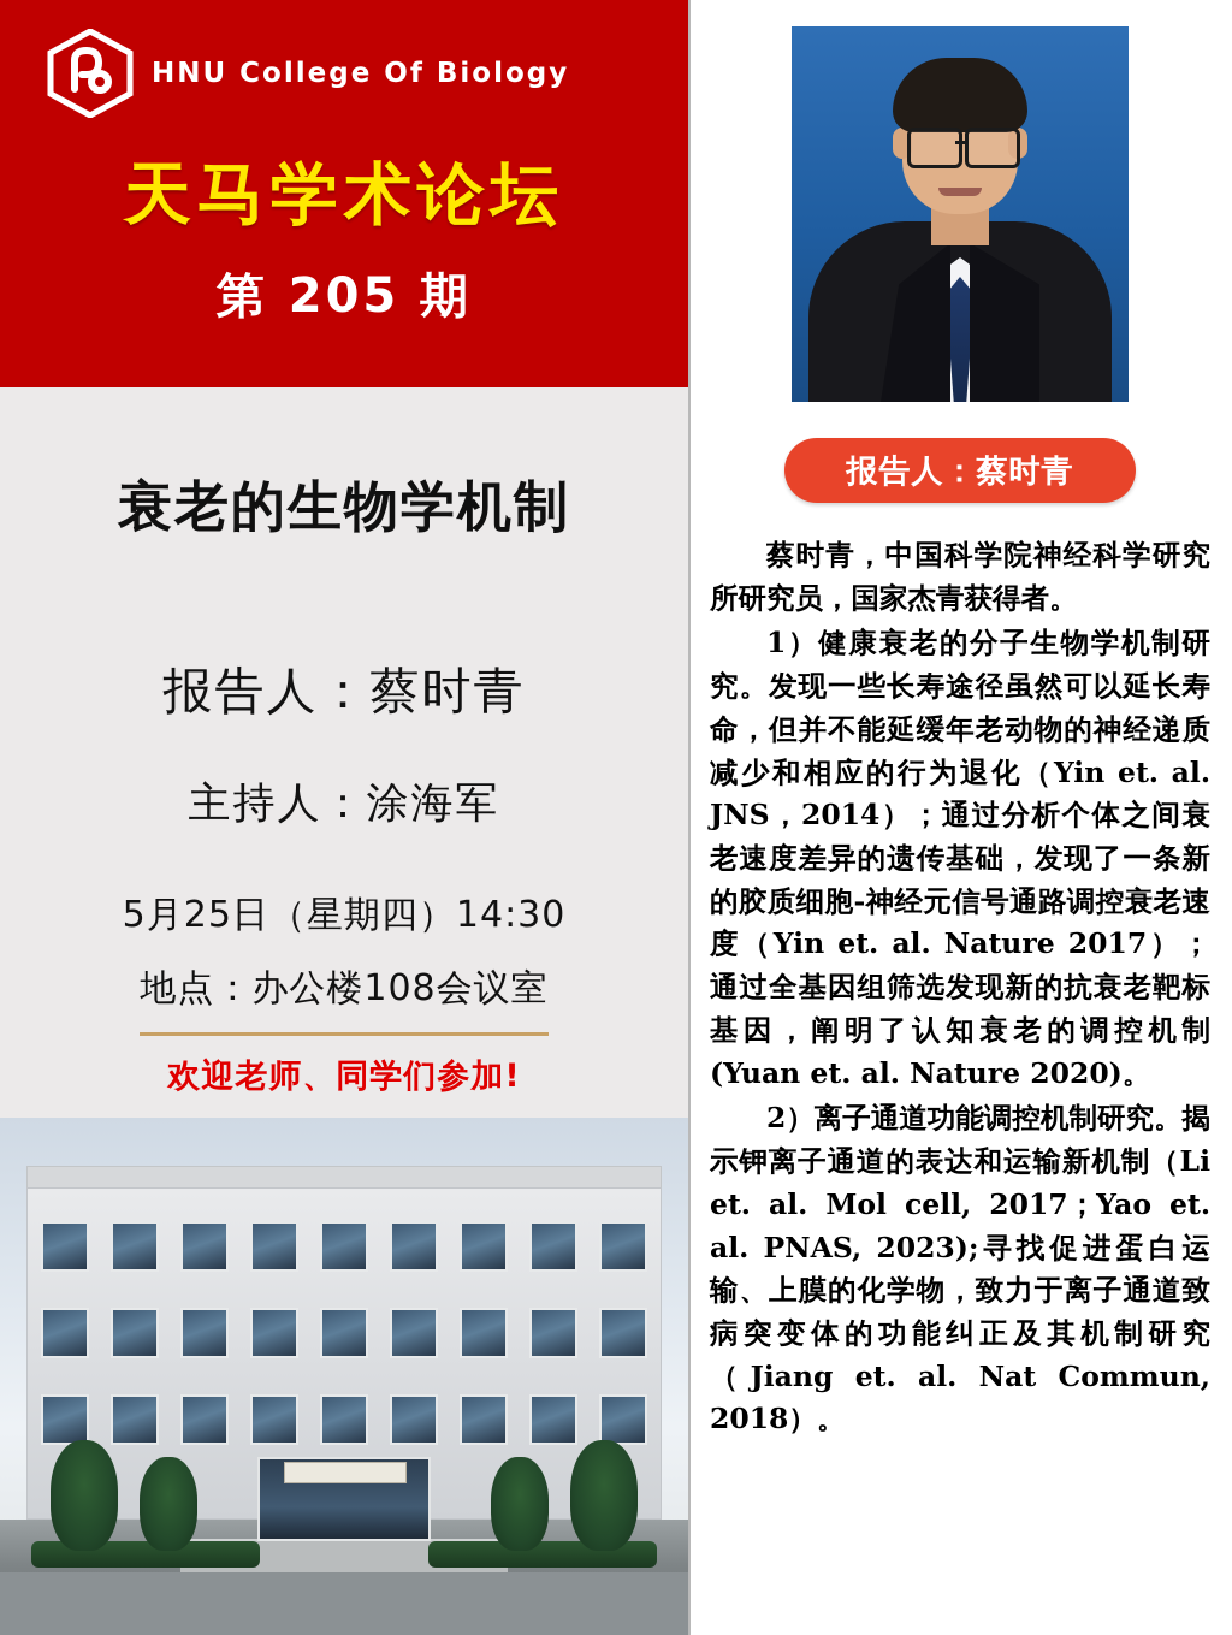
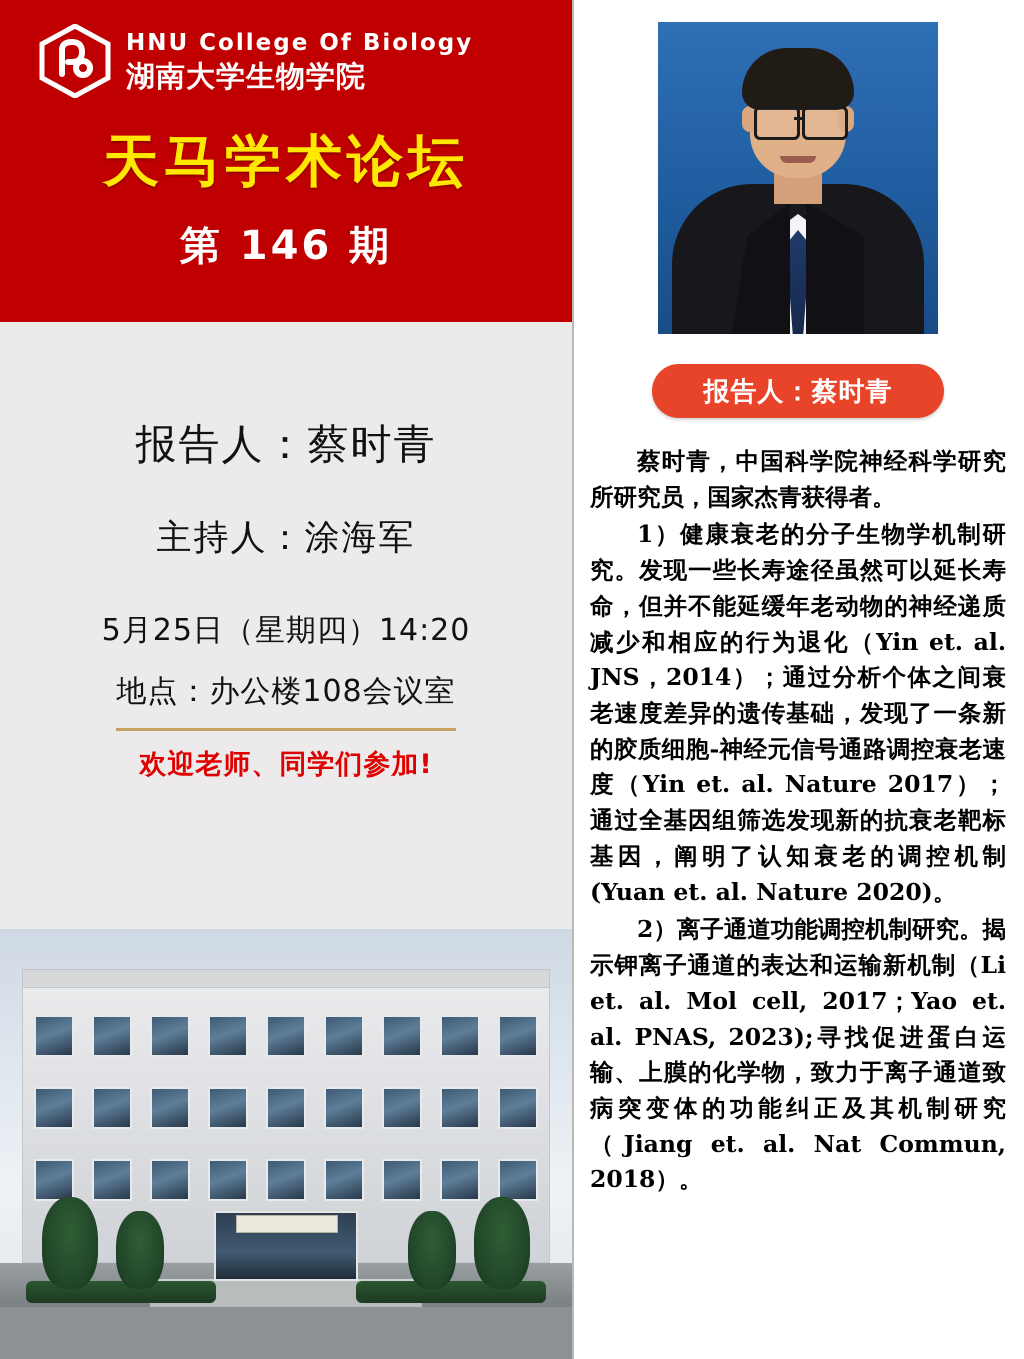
  HNU College Of Biology
+ 湖南大学生物学院
  天马学术论坛
- 第 205 期
+ 第 146 期
- 衰老的生物学机制
  报告人：蔡时青
  主持人：涂海军
- 5月25日（星期四）14:30
+ 5月25日（星期四）14:20
  地点：办公楼108会议室
  欢迎老师、同学们参加!
  报告人：蔡时青
  蔡时青，中国科学院神经科学研究所研究员，国家杰青获得者。
  1）健康衰老的分子生物学机制研究。发现一些长寿途径虽然可以延长寿命，但并不能延缓年老动物的神经递质减少和相应的行为退化（Yin et. al. JNS，2014）；通过分析个体之间衰老速度差异的遗传基础，发现了一条新的胶质细胞-神经元信号通路调控衰老速度（Yin et. al. Nature 2017）；通过全基因组筛选发现新的抗衰老靶标基因，阐明了认知衰老的调控机制(Yuan et. al. Nature 2020)。
  2）离子通道功能调控机制研究。揭示钾离子通道的表达和运输新机制（Li et. al. Mol cell, 2017；Yao et. al. PNAS, 2023);寻找促进蛋白运输、上膜的化学物，致力于离子通道致病突变体的功能纠正及其机制研究（Jiang et. al. Nat Commun, 2018）。
